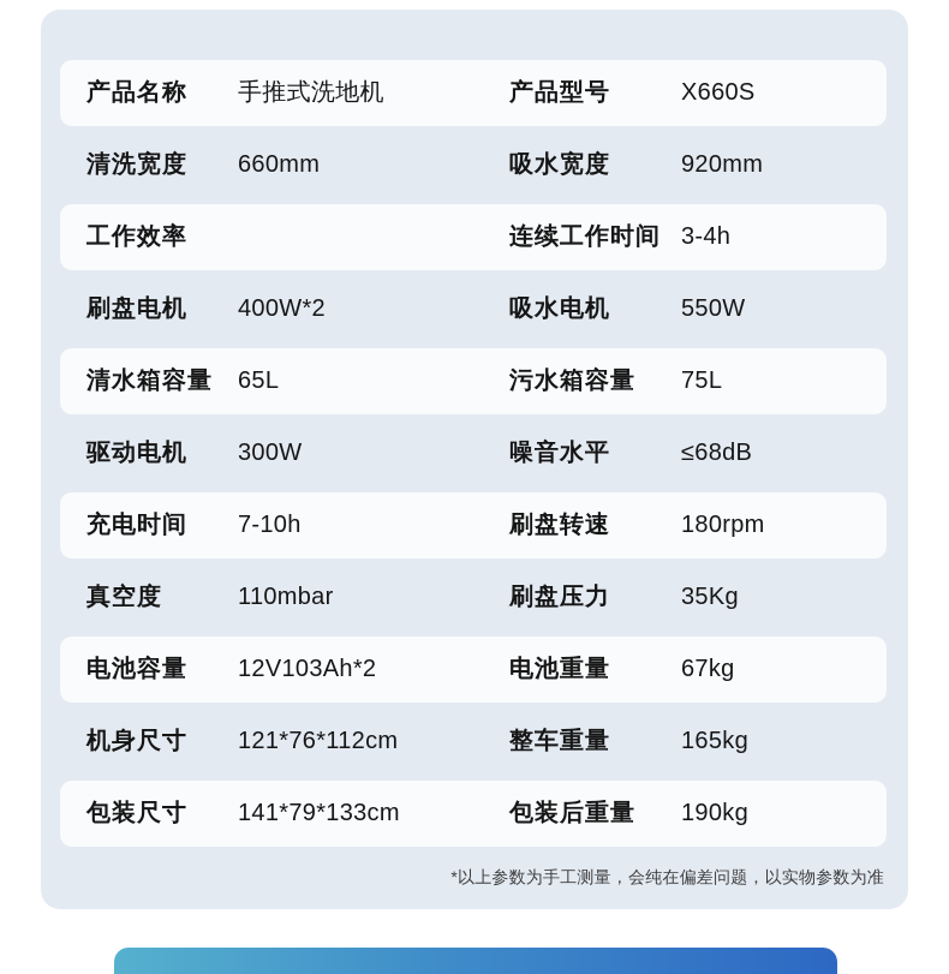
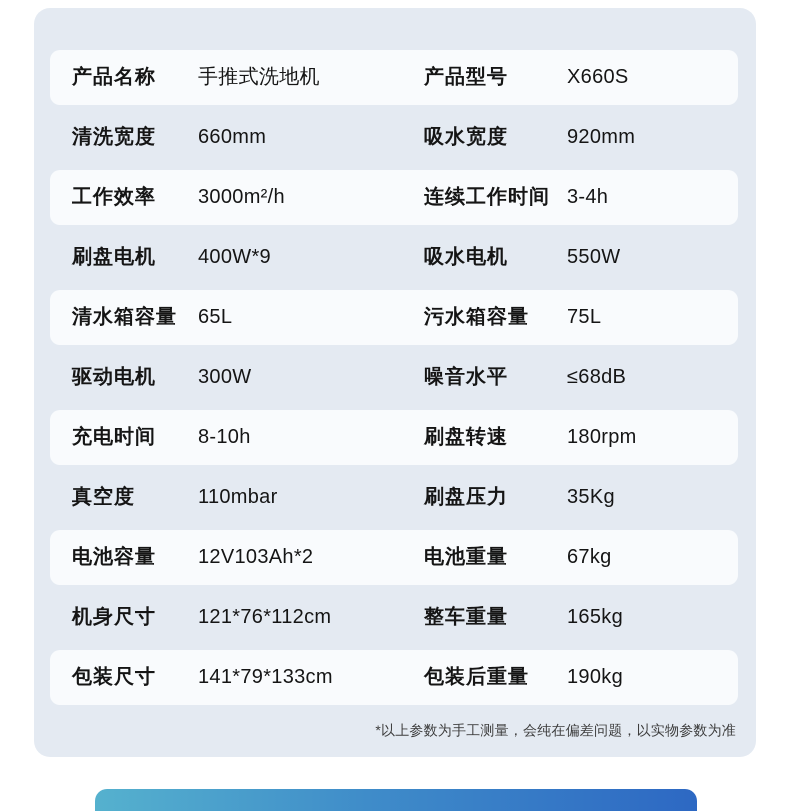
  产品名称
  手推式洗地机
  产品型号
  X660S
  清洗宽度
  660mm
  吸水宽度
  920mm
  工作效率
+ 3000m²/h
  连续工作时间
  3-4h
  刷盘电机
- 400W*2
+ 400W*9
  吸水电机
  550W
  清水箱容量
  65L
  污水箱容量
  75L
  驱动电机
  300W
  噪音水平
  ≤68dB
  充电时间
- 7-10h
+ 8-10h
  刷盘转速
  180rpm
  真空度
  110mbar
  刷盘压力
  35Kg
  电池容量
  12V103Ah*2
  电池重量
  67kg
  机身尺寸
  121*76*112cm
  整车重量
  165kg
  包装尺寸
  141*79*133cm
  包装后重量
  190kg
  *以上参数为手工测量，会纯在偏差问题，以实物参数为准
